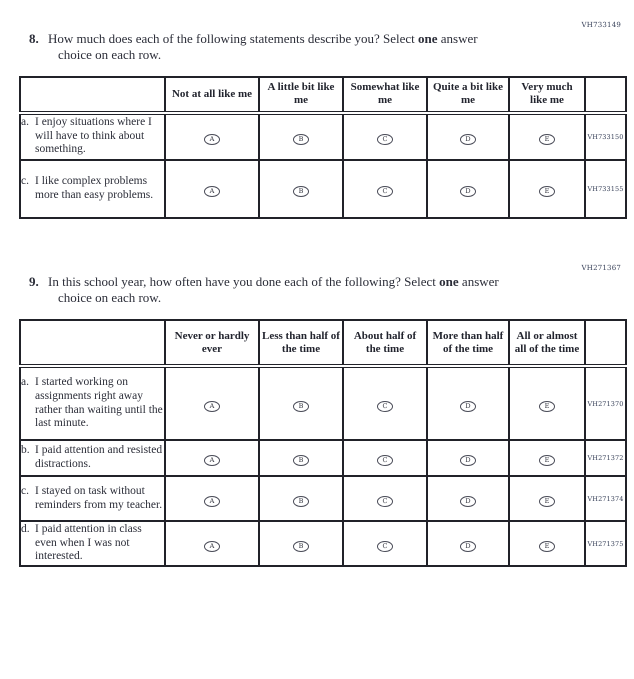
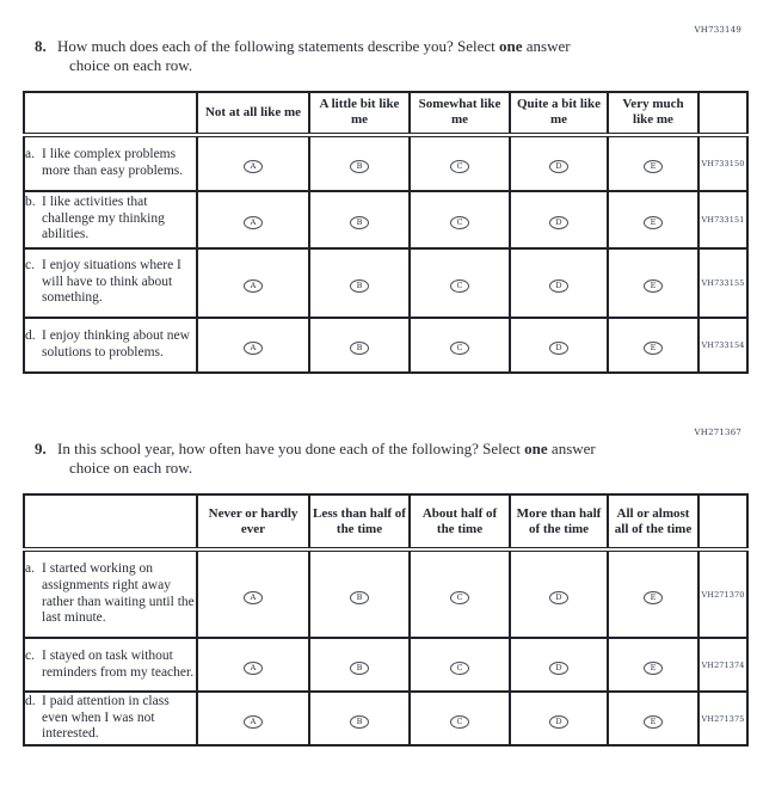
  VH733149
  8.
  How much does each of the following statements describe you? Select one answer
  choice on each row.
  	Not at all like me	A little bit like me	Somewhat like me	Quite a bit like me	Very much like me
- a. I enjoy situations where I will have to think about something.	A	B	C	D	E	VH733150
+ a. I like complex problems more than easy problems.	A	B	C	D	E	VH733150
+ b. I like activities that challenge my thinking abilities.	A	B	C	D	E	VH733151
- c. I like complex problems more than easy problems.	A	B	C	D	E	VH733155
+ c. I enjoy situations where I will have to think about something.	A	B	C	D	E	VH733155
+ d. I enjoy thinking about new solutions to problems.	A	B	C	D	E	VH733154
  VH271367
  9.
  In this school year, how often have you done each of the following? Select one answer
  choice on each row.
  	Never or hardly ever	Less than half of the time	About half of the time	More than half of the time	All or almost all of the time
  a. I started working on assignments right away rather than waiting until the last minute.	A	B	C	D	E	VH271370
- b. I paid attention and resisted distractions.	A	B	C	D	E	VH271372
  c. I stayed on task without reminders from my teacher.	A	B	C	D	E	VH271374
  d. I paid attention in class even when I was not interested.	A	B	C	D	E	VH271375
